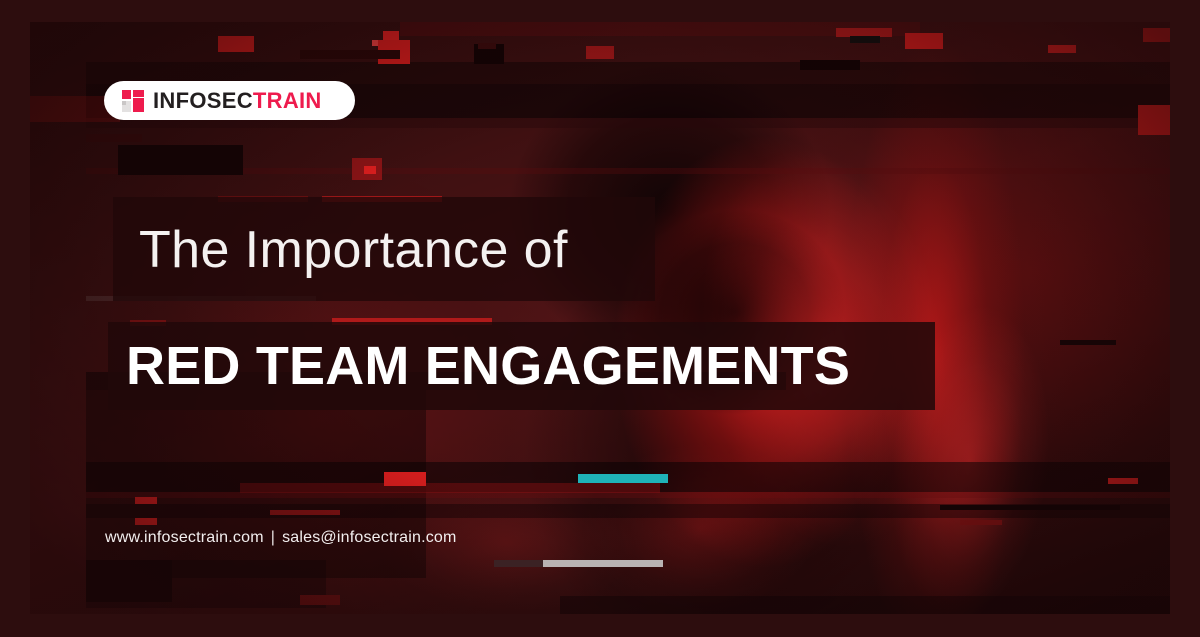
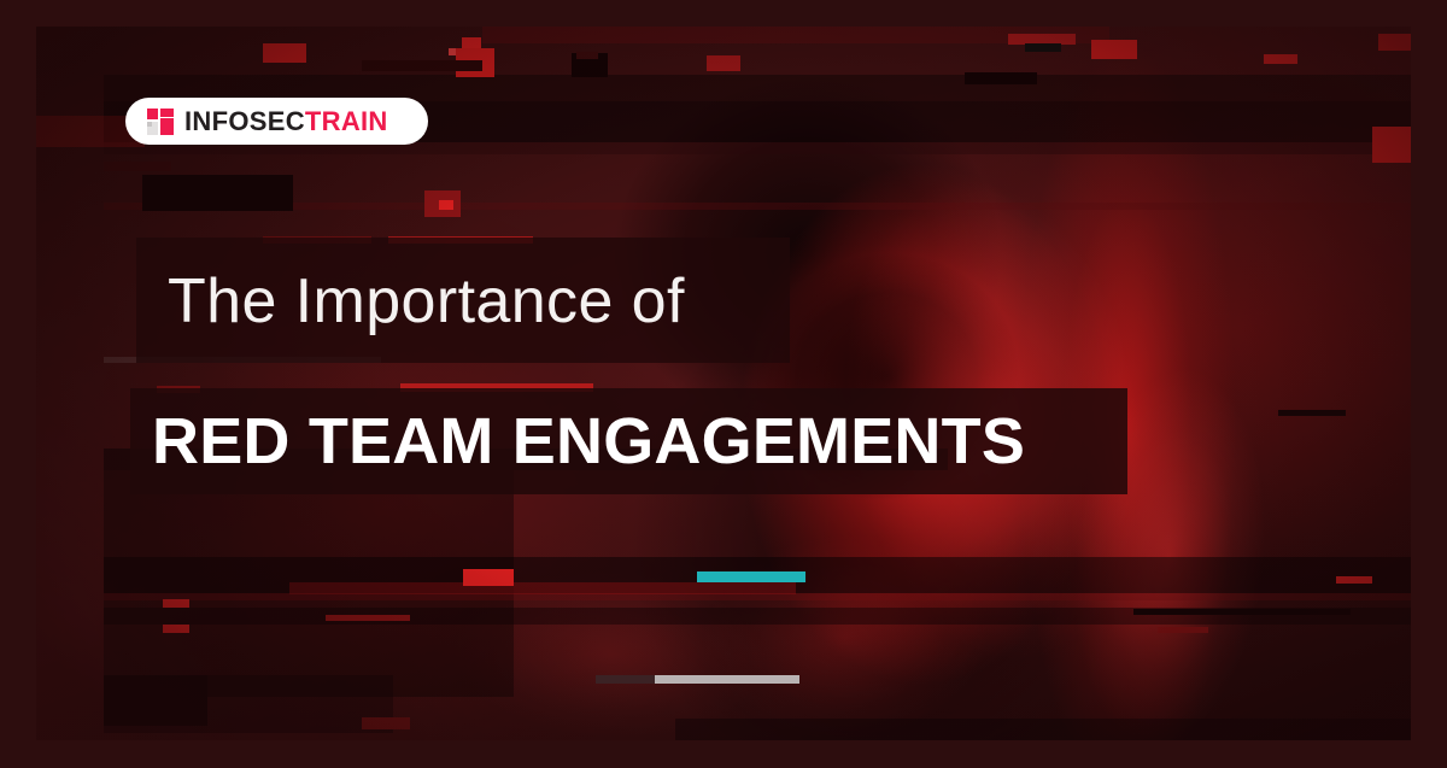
  INFOSECTRAIN
  The Importance of
  RED TEAM ENGAGEMENTS
- www.infosectrain.com | sales@infosectrain.com
